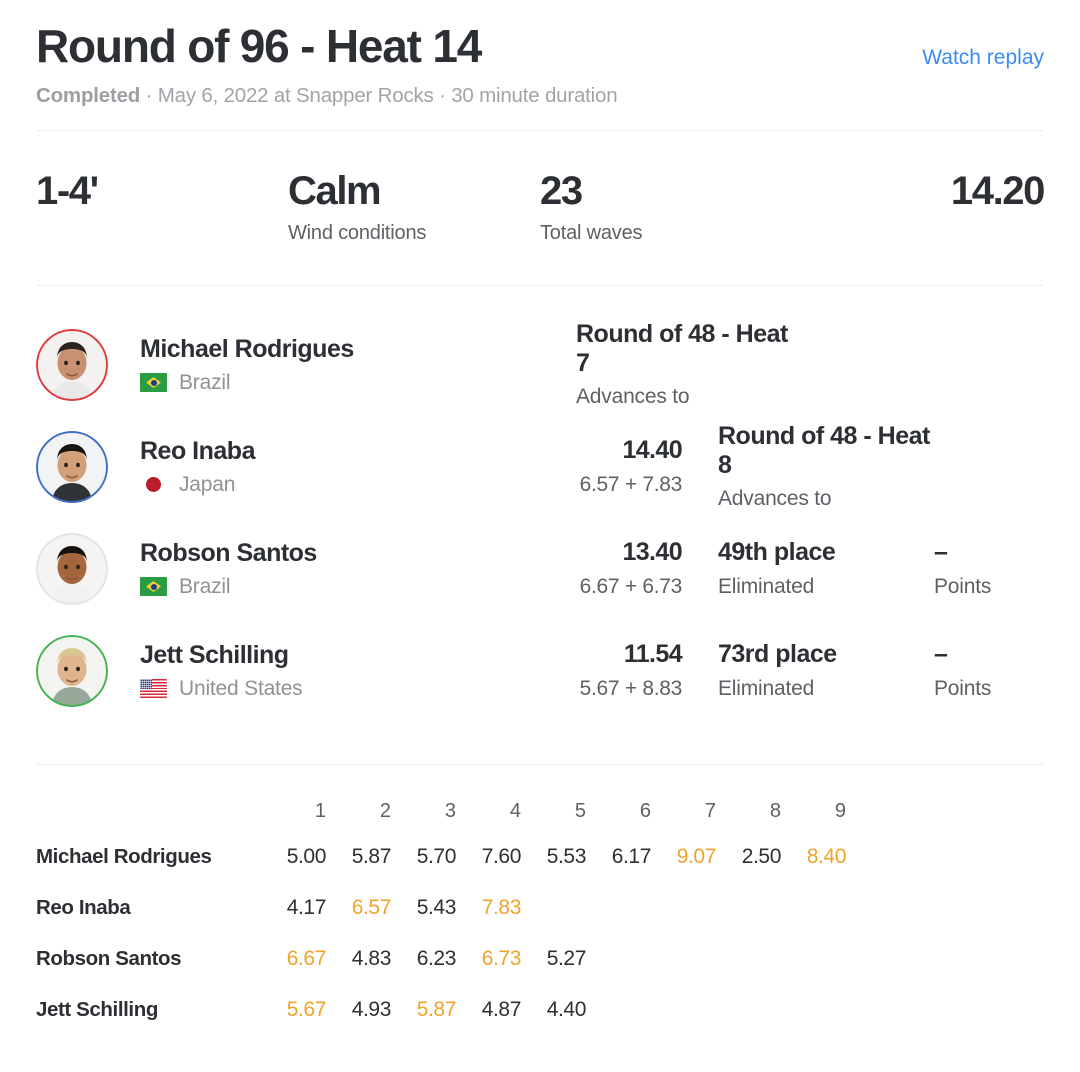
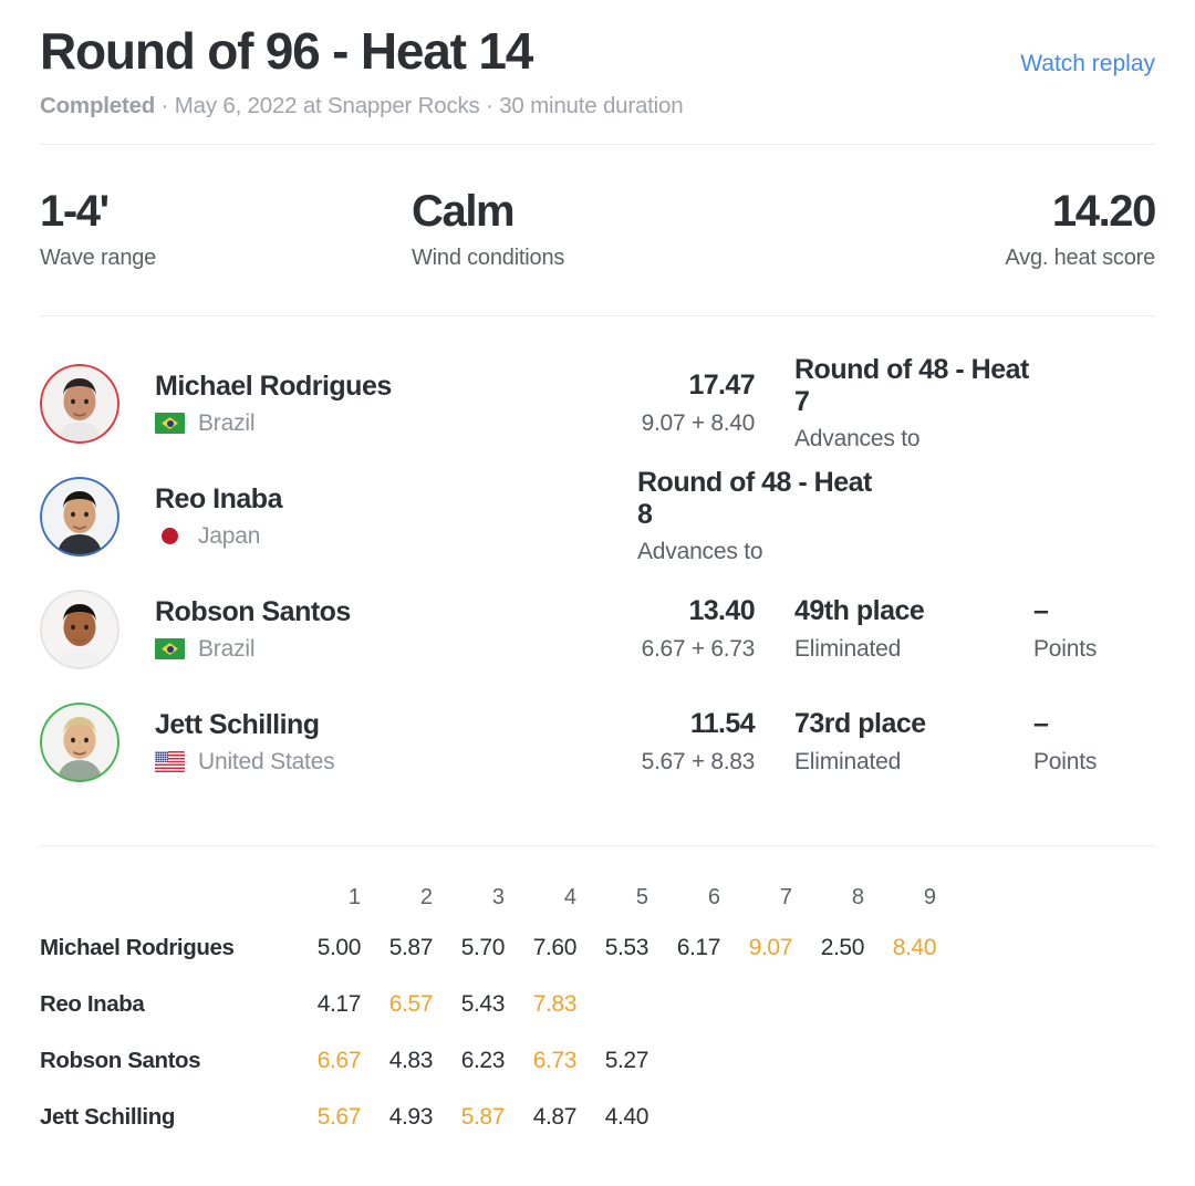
  Round of 96 - Heat 14
  Watch replay
  Completed · May 6, 2022 at Snapper Rocks · 30 minute duration
  1-4'
+ Wave range
  Calm
  Wind conditions
- 23
- Total waves
  14.20
+ Avg. heat score
  Michael Rodrigues
  Brazil
+ 17.47
+ 9.07 + 8.40
  Round of 48 - Heat 7
  Advances to
  Reo Inaba
  Japan
- 14.40
- 6.57 + 7.83
  Round of 48 - Heat 8
  Advances to
  Robson Santos
  Brazil
  13.40
  6.67 + 6.73
  49th place
  Eliminated
  –
  Points
  Jett Schilling
  United States
  11.54
  5.67 + 8.83
  73rd place
  Eliminated
  –
  Points
  1
  2
  3
  4
  5
  6
  7
  8
  9
  Michael Rodrigues
  5.00
  5.87
  5.70
  7.60
  5.53
  6.17
  9.07
  2.50
  8.40
  Reo Inaba
  4.17
  6.57
  5.43
  7.83
  Robson Santos
  6.67
  4.83
  6.23
  6.73
  5.27
  Jett Schilling
  5.67
  4.93
  5.87
  4.87
  4.40
